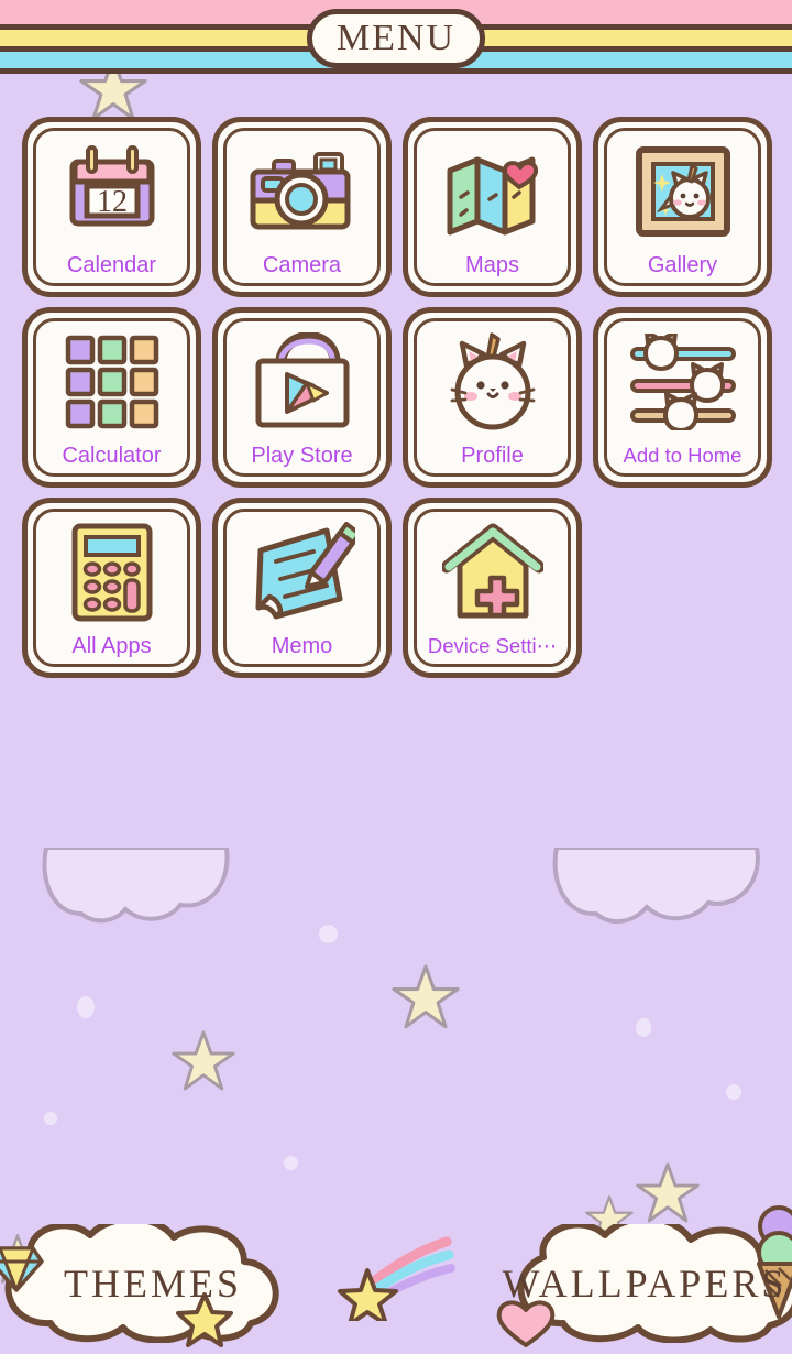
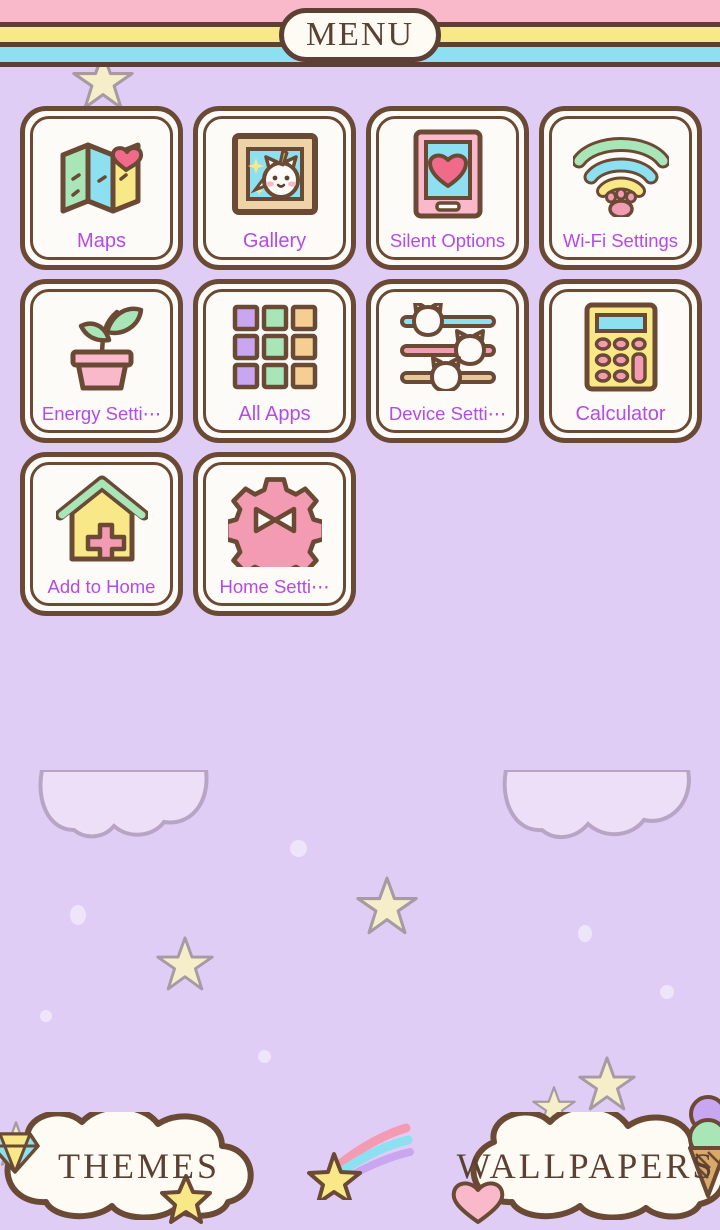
  MENU
- 12
- Calendar
- Camera
  Maps
  Gallery
+ Silent Options
+ Wi-Fi Settings
+ Energy Setti⋯
- Calculator
+ All Apps
- Play Store
- Profile
- Add to Home
+ Device Setti⋯
- All Apps
+ Calculator
- Memo
- Device Setti⋯
+ Add to Home
+ Home Setti⋯
  THEMES
  WALLPAPERS
